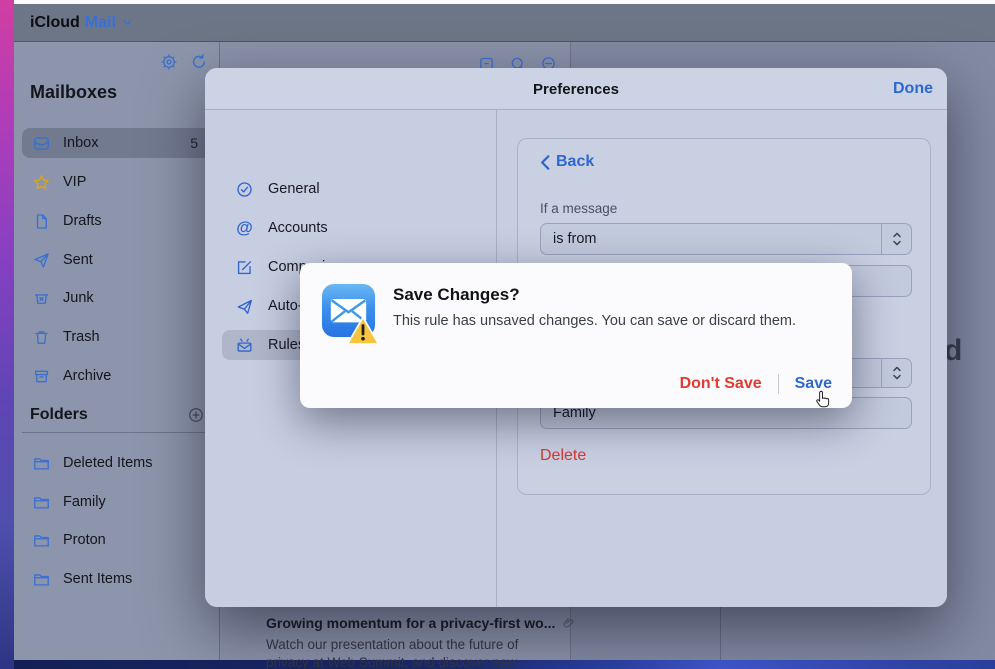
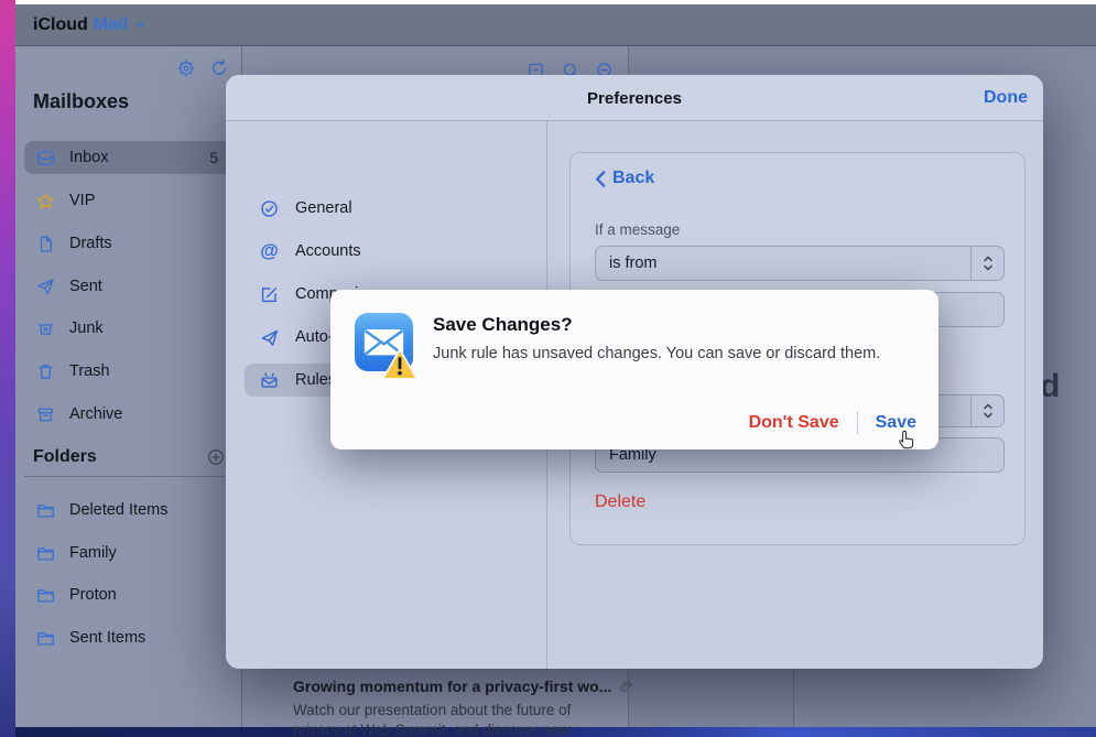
  iCloud
  Mail
  Mailboxes
  Inbox
  5
  VIP
  Drafts
  Sent
  Junk
  Trash
  Archive
  Folders
  Deleted Items
  Family
  Proton
  Sent Items
  Growing momentum for a privacy-first wo...
  Watch our presentation about the future of
  privacy at Web Summit, and discover new
  d
  Preferences
  Done
  General
  @
  Accounts
  Rule
  Back
  If a message
  is from
  Family
  Delete
  Save Changes?
- This rule has unsaved changes. You can save or discard them.
+ Junk rule has unsaved changes. You can save or discard them.
  Don't Save
  Save
